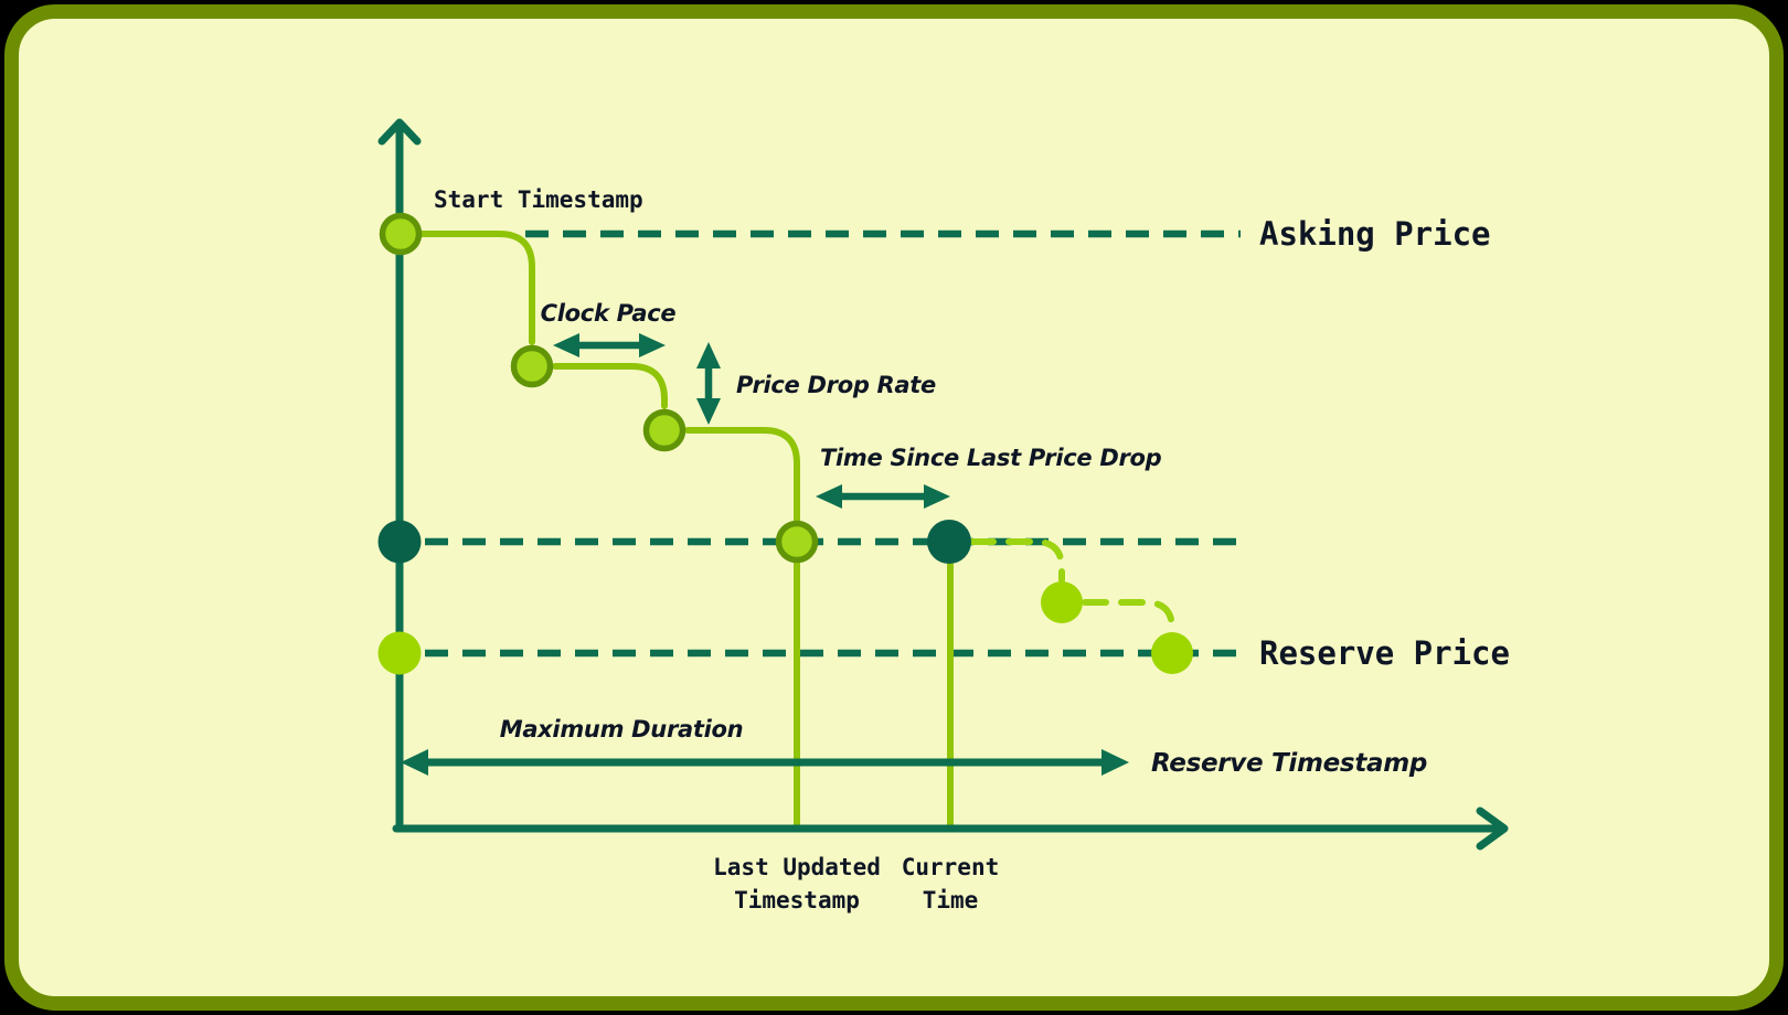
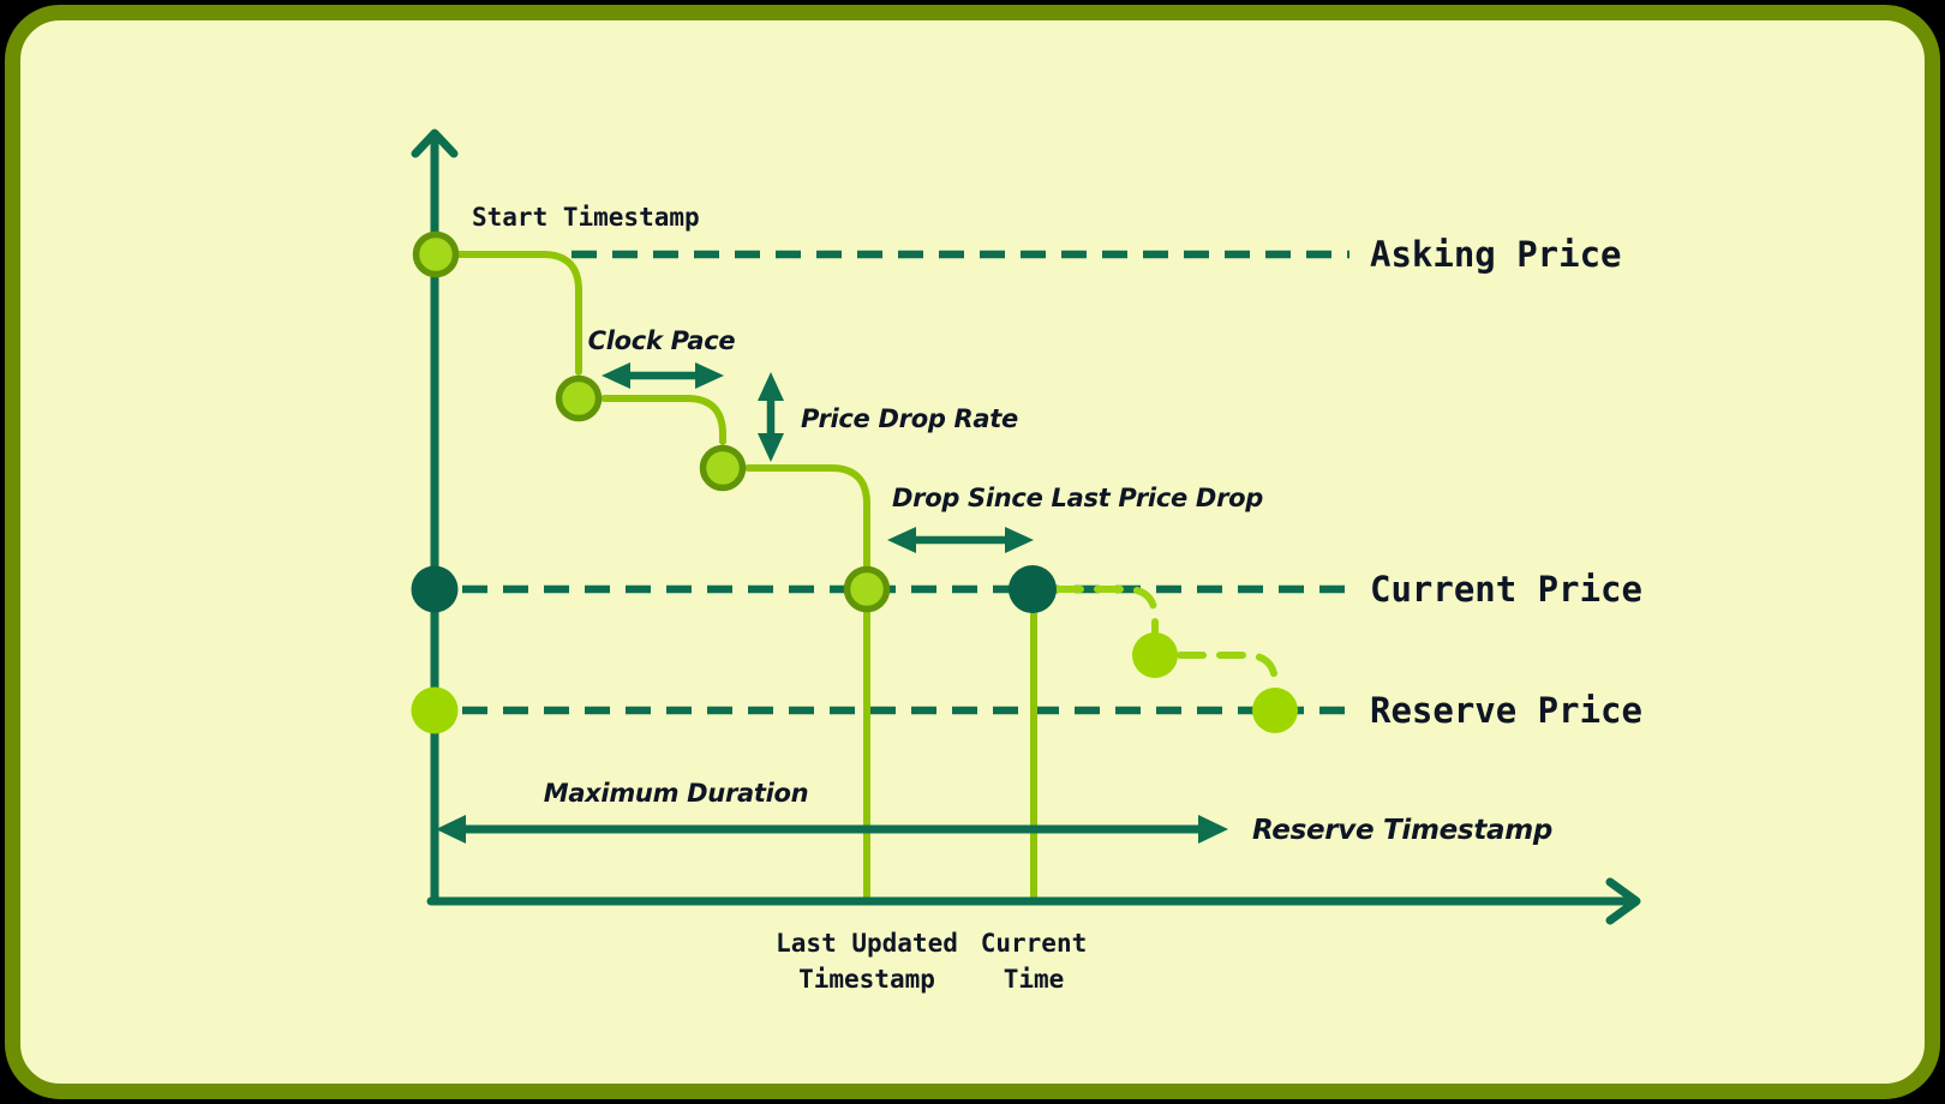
  Start Timestamp
  Asking Price
+ Current Price
  Reserve Price
  Clock Pace
  Price Drop Rate
- Time Since Last Price Drop
+ Drop Since Last Price Drop
  Maximum Duration
  Reserve Timestamp
  Last Updated
  Timestamp
  Current
  Time
